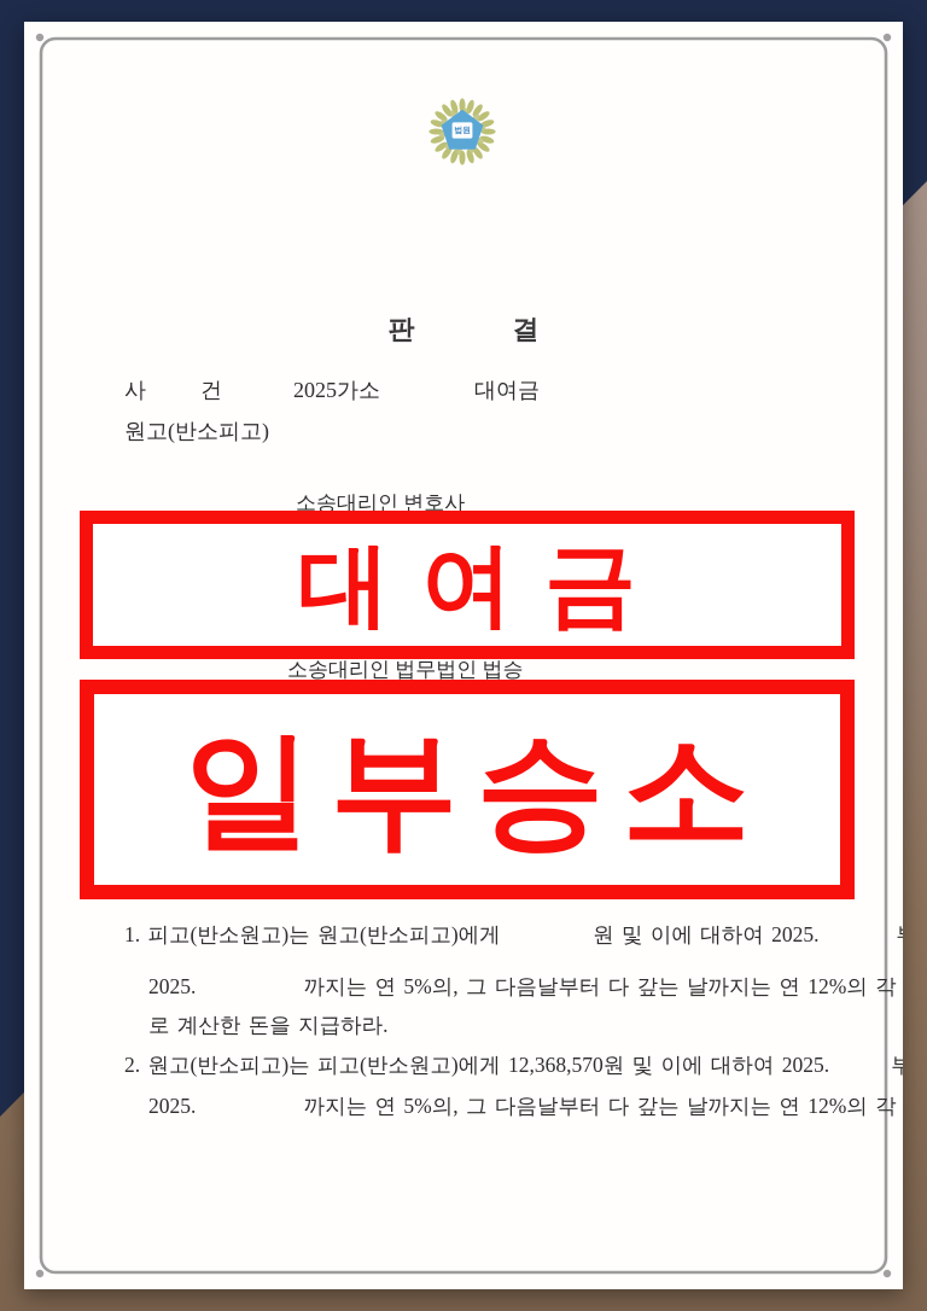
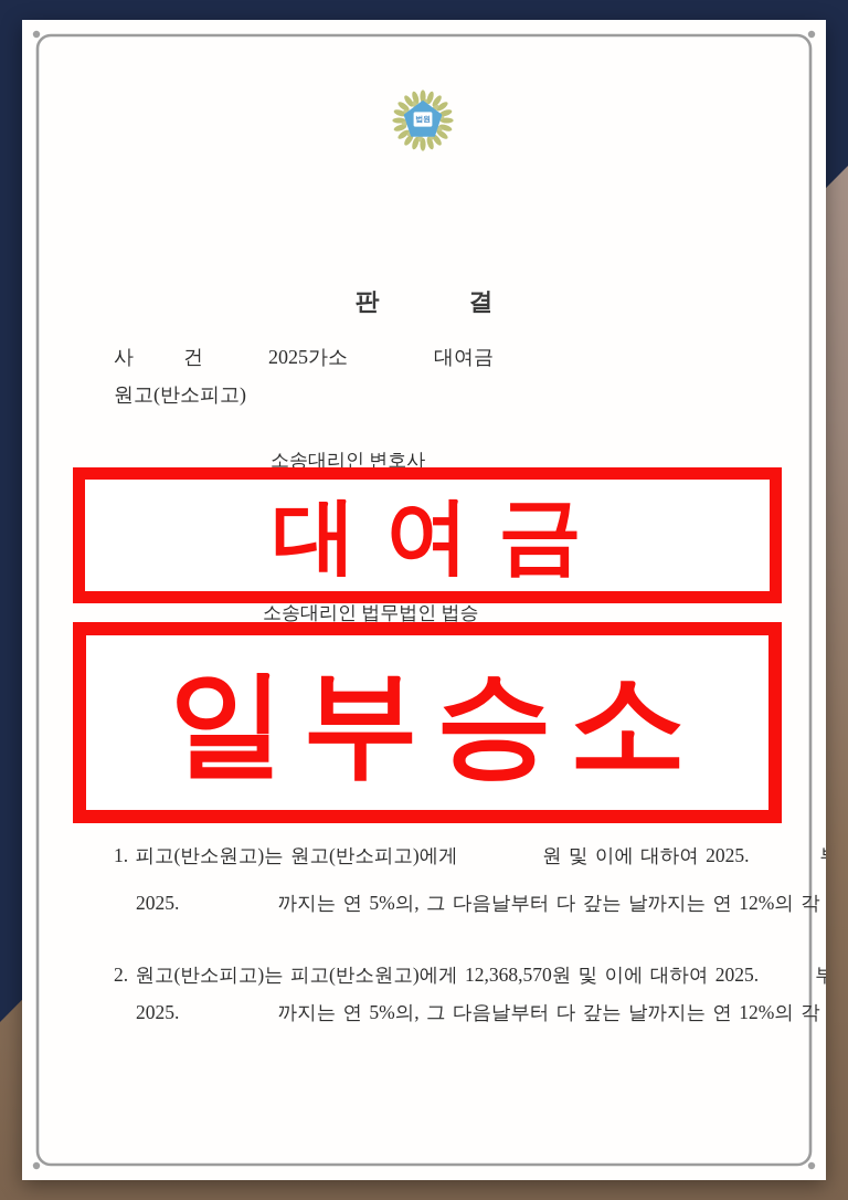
  판
  결
  사
  건
  2025가소
  대여금
  원고(반소피고)
  소송대리인 변호사
  소송대리인 법무법인 법승
  대여금
  일부승소
  1. 피고(반소원고)는 원고(반소피고)에게 원 및 이에 대하여 2025.
  2025. 까지는 연 5%의, 그 다음날부터 다 갚는 날까지는 연 12%의 각
- 로 계산한 돈을 지급하라.
  2. 원고(반소피고)는 피고(반소원고)에게 12,368,570원 및 이에 대하여 2025. 부
  2025. 까지는 연 5%의, 그 다음날부터 다 갚는 날까지는 연 12%의 각
